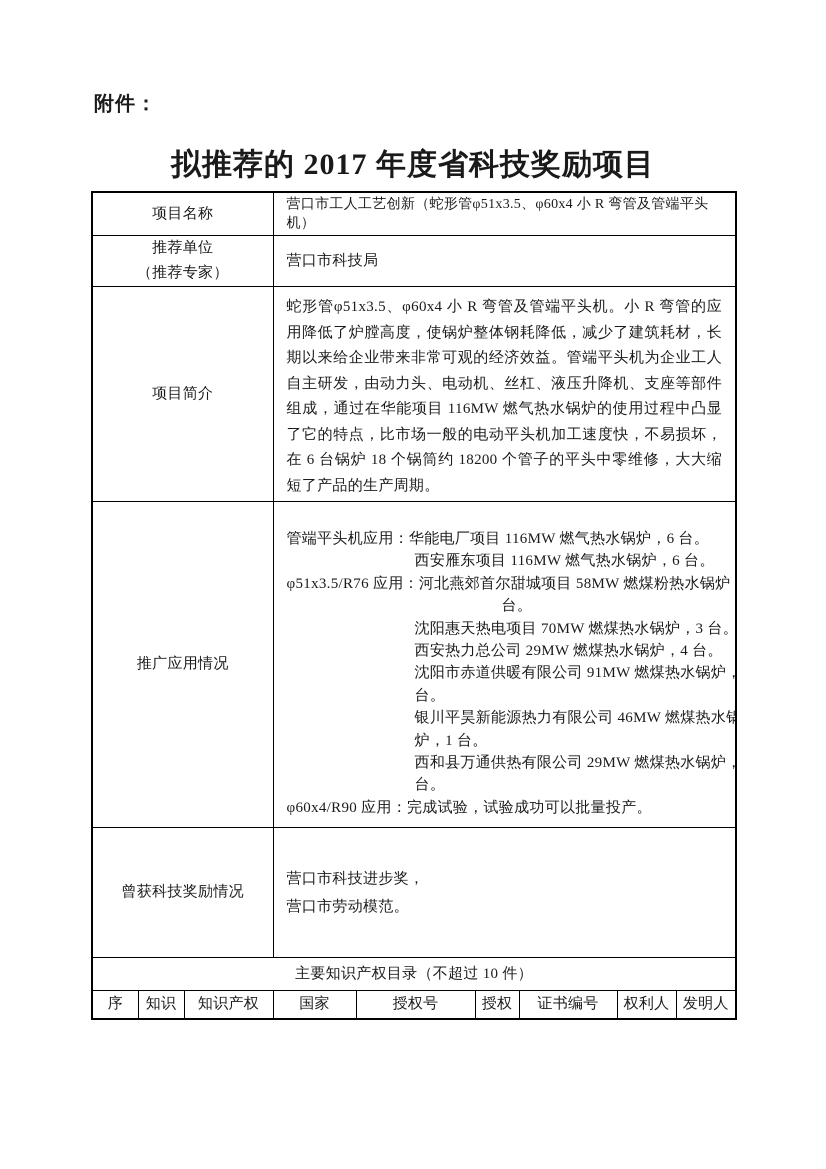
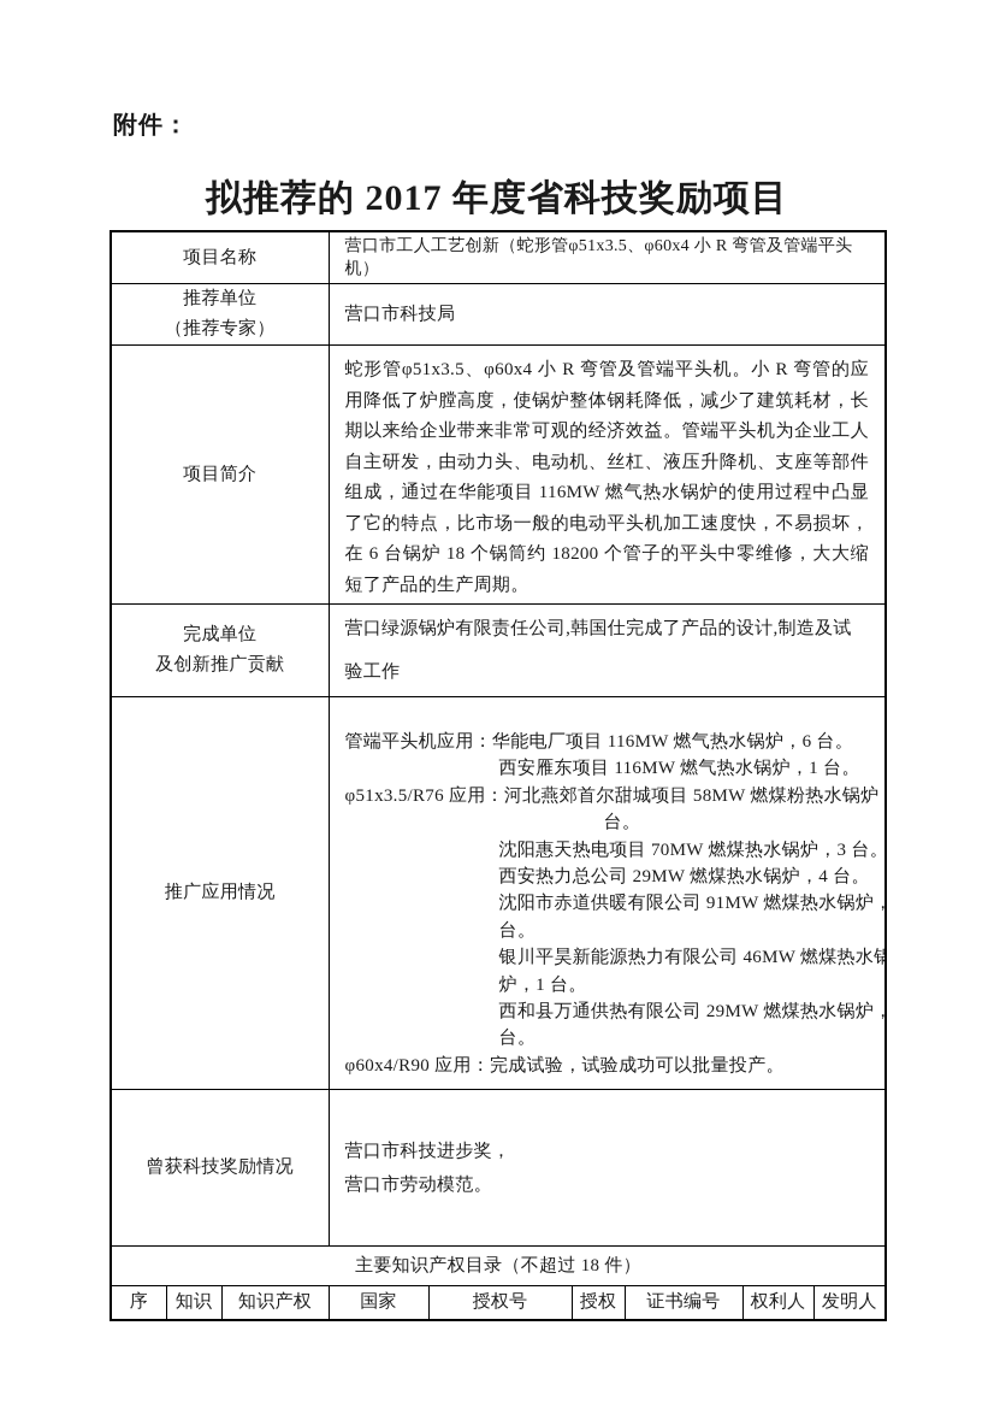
  附件：
  拟推荐的 2017 年度省科技奖励项目
  项目名称	营口市工人工艺创新（蛇形管φ51x3.5、φ60x4 小 R 弯管及管端平头机）
  推荐单位 （推荐专家）	营口市科技局
  项目简介	蛇形管φ51x3.5、φ60x4 小 R 弯管及管端平头机。小 R 弯管的应用降低了炉膛高度，使锅炉整体钢耗降低，减少了建筑耗材，长期以来给企业带来非常可观的经济效益。管端平头机为企业工人自主研发，由动力头、电动机、丝杠、液压升降机、支座等部件组成，通过在华能项目 116MW 燃气热水锅炉的使用过程中凸显了它的特点，比市场一般的电动平头机加工速度快，不易损坏，在 6 台锅炉 18 个锅筒约 18200 个管子的平头中零维修，大大缩短了产品的生产周期。
+ 完成单位 及创新推广贡献	营口绿源锅炉有限责任公司,韩国仕完成了产品的设计,制造及试验工作
- 推广应用情况	管端平头机应用：华能电厂项目 116MW 燃气热水锅炉，6 台。西安雁东项目 116MW 燃气热水锅炉，6 台。φ51x3.5/R76 应用：河北燕郊首尔甜城项目 58MW 燃煤粉热水锅炉台。沈阳惠天热电项目 70MW 燃煤热水锅炉，3 台。西安热力总公司 29MW 燃煤热水锅炉，4 台。沈阳市赤道供暖有限公司 91MW 燃煤热水锅炉，台。银川平昊新能源热力有限公司 46MW 燃煤热水锅炉，1 台。西和县万通供热有限公司 29MW 燃煤热水锅炉，台。φ60x4/R90 应用：完成试验，试验成功可以批量投产。
+ 推广应用情况	管端平头机应用：华能电厂项目 116MW 燃气热水锅炉，6 台。西安雁东项目 116MW 燃气热水锅炉，1 台。φ51x3.5/R76 应用：河北燕郊首尔甜城项目 58MW 燃煤粉热水锅炉台。沈阳惠天热电项目 70MW 燃煤热水锅炉，3 台。西安热力总公司 29MW 燃煤热水锅炉，4 台。沈阳市赤道供暖有限公司 91MW 燃煤热水锅炉，台。银川平昊新能源热力有限公司 46MW 燃煤热水锅炉，1 台。西和县万通供热有限公司 29MW 燃煤热水锅炉，台。φ60x4/R90 应用：完成试验，试验成功可以批量投产。
  曾获科技奖励情况	营口市科技进步奖， 营口市劳动模范。
- 主要知识产权目录（不超过 10 件）
+ 主要知识产权目录（不超过 18 件）
  序	知识	知识产权	国家	授权号	授权	证书编号	权利人	发明人
